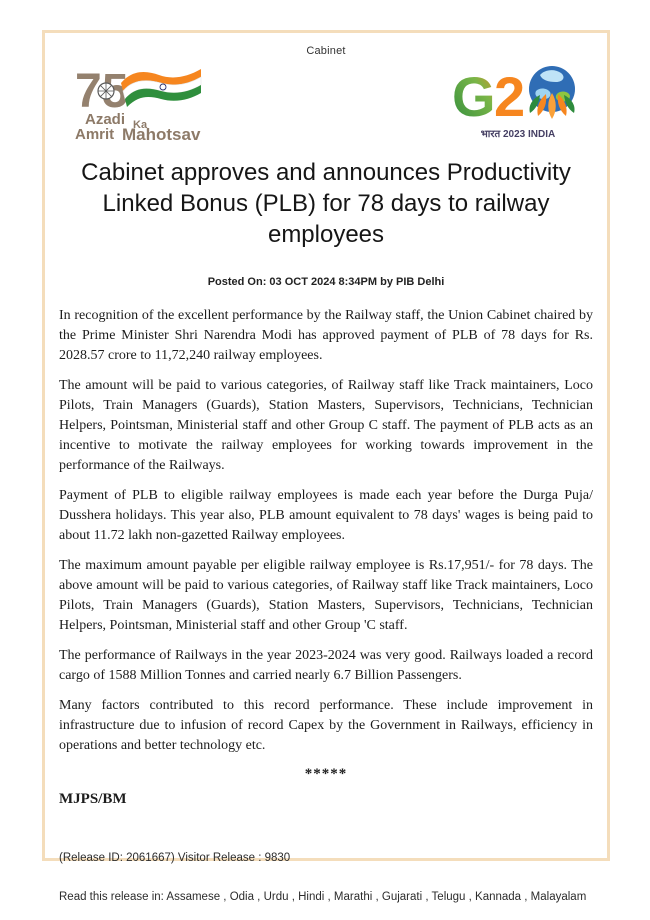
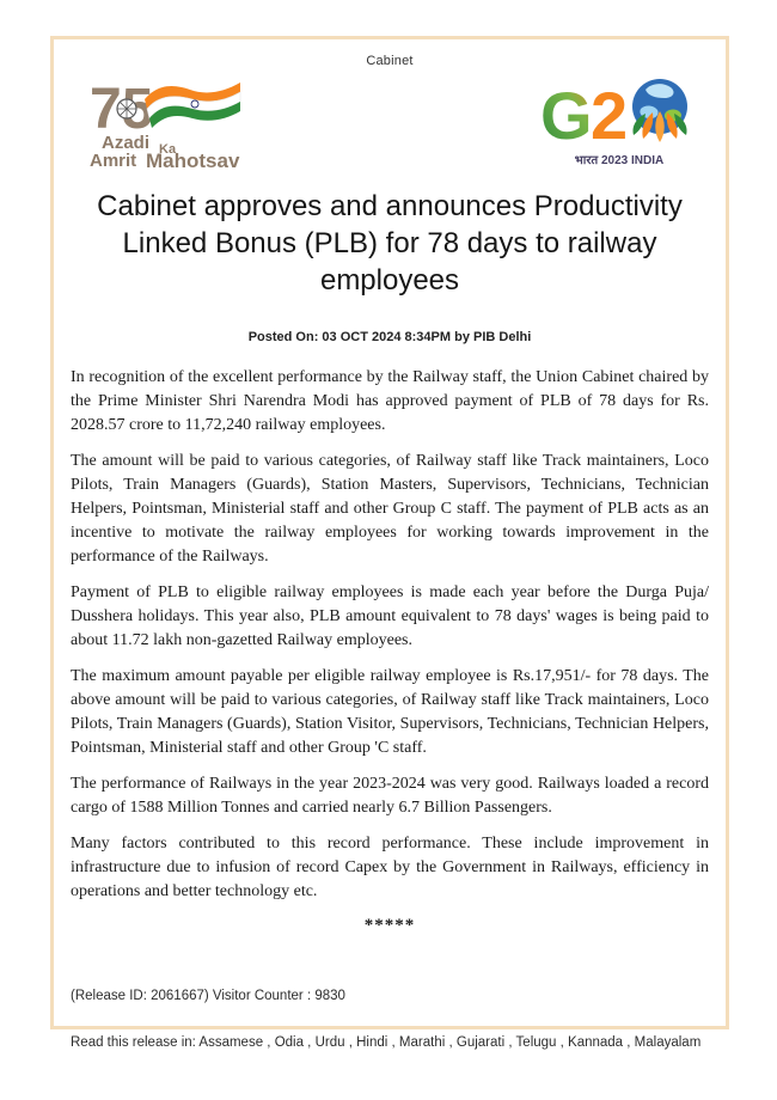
  Cabinet
  75
  Azadi
  Ka
  Amrit
  Mahotsav
  G
  2
  भारत 2023 INDIA
  Cabinet approves and announces Productivity Linked Bonus (PLB) for 78 days to railway employees
  Posted On: 03 OCT 2024 8:34PM by PIB Delhi
  In recognition of the excellent performance by the Railway staff, the Union Cabinet chaired by the Prime Minister Shri Narendra Modi has approved payment of PLB of 78 days for Rs. 2028.57 crore to 11,72,240 railway employees.
  The amount will be paid to various categories, of Railway staff like Track maintainers, Loco Pilots, Train Managers (Guards), Station Masters, Supervisors, Technicians, Technician Helpers, Pointsman, Ministerial staff and other Group C staff. The payment of PLB acts as an incentive to motivate the railway employees for working towards improvement in the performance of the Railways.
  Payment of PLB to eligible railway employees is made each year before the Durga Puja/ Dusshera holidays. This year also, PLB amount equivalent to 78 days' wages is being paid to about 11.72 lakh non-gazetted Railway employees.
- The maximum amount payable per eligible railway employee is Rs.17,951/- for 78 days. The above amount will be paid to various categories, of Railway staff like Track maintainers, Loco Pilots, Train Managers (Guards), Station Masters, Supervisors, Technicians, Technician Helpers, Pointsman, Ministerial staff and other Group 'C staff.
+ The maximum amount payable per eligible railway employee is Rs.17,951/- for 78 days. The above amount will be paid to various categories, of Railway staff like Track maintainers, Loco Pilots, Train Managers (Guards), Station Visitor, Supervisors, Technicians, Technician Helpers, Pointsman, Ministerial staff and other Group 'C staff.
  The performance of Railways in the year 2023-2024 was very good. Railways loaded a record cargo of 1588 Million Tonnes and carried nearly 6.7 Billion Passengers.
  Many factors contributed to this record performance. These include improvement in infrastructure due to infusion of record Capex by the Government in Railways, efficiency in operations and better technology etc.
  *****
- MJPS/BM
- (Release ID: 2061667) Visitor Release : 9830
+ (Release ID: 2061667) Visitor Counter : 9830
  Read this release in: Assamese , Odia , Urdu , Hindi , Marathi , Gujarati , Telugu , Kannada , Malayalam
